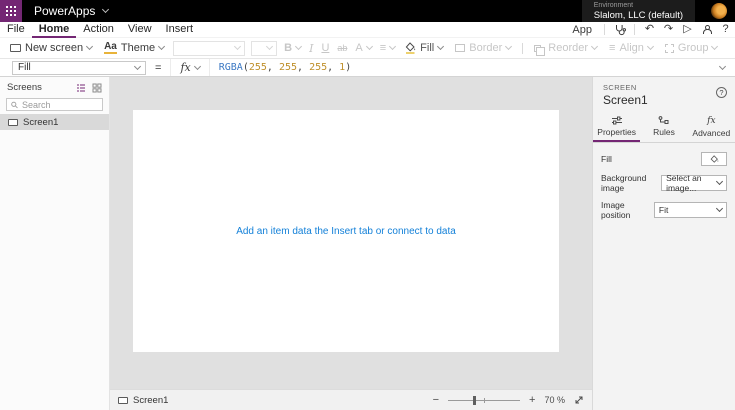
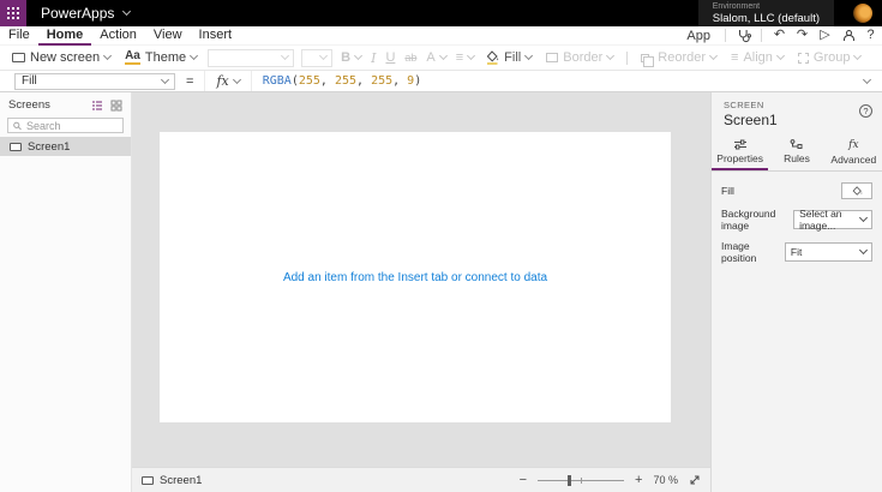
  PowerApps
  Slalom, LLC (default)
  File
  Home
  Action
  View
  Insert
  App
  ↶
  ↷
  ▷
  ?
  New screen
  Aa
  Theme
  B
  I
  U
  ab
  A
  ≡
  Fill
  Border
  Reorder
  ≡
  Align
  Group
  Fill
  =
  fx
- RGBA(255, 255, 255, 1)
+ RGBA(255, 255, 255, 9)
  Screens
  Search
  Screen1
- Add an item data the Insert tab or connect to data
+ Add an item from the Insert tab or connect to data
  Screen1
  −
  +
  70 %
  SCREEN
  Screen1
  ?
  Properties
  Rules
  fx
  Advanced
  Fill
  Background image
  Select an image...
  Image position
  Fit
